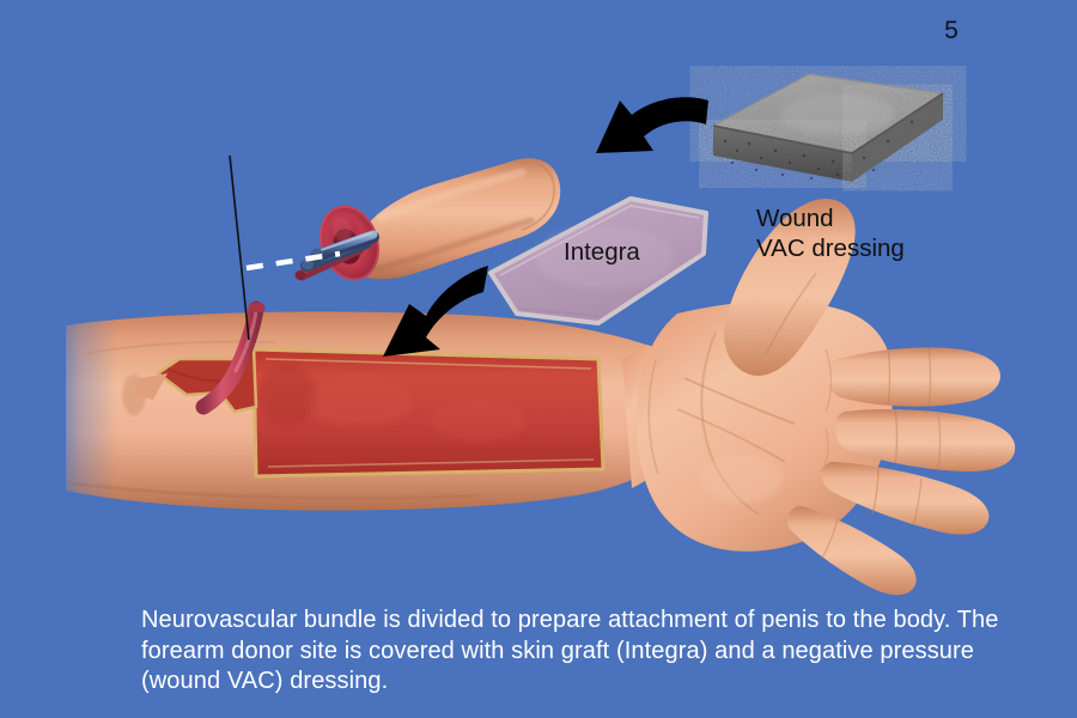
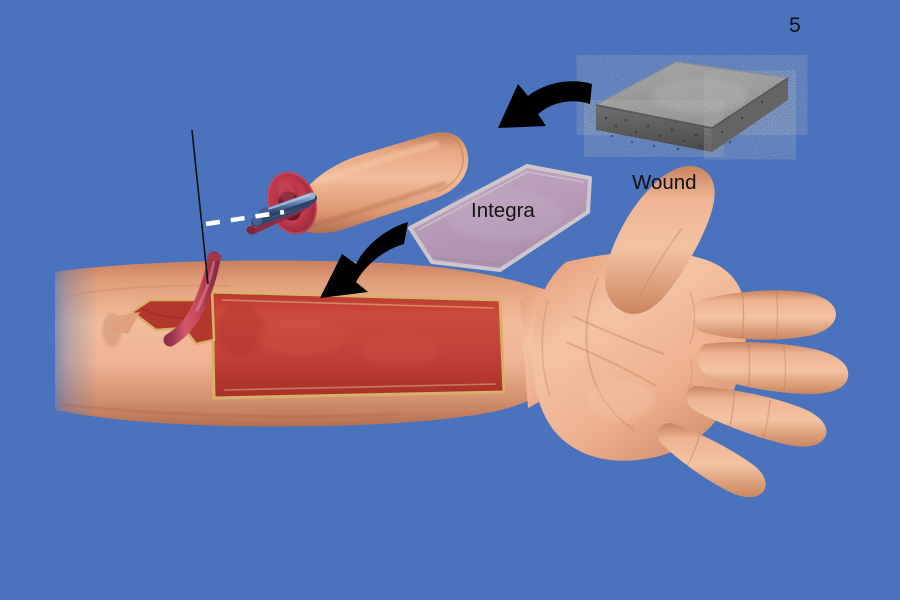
  5
  Integra
  Wound
- VAC dressing
- Neurovascular bundle is divided to prepare attachment of penis to the body. The forearm donor site is covered with skin graft (Integra) and a negative pressure (wound VAC) dressing.
